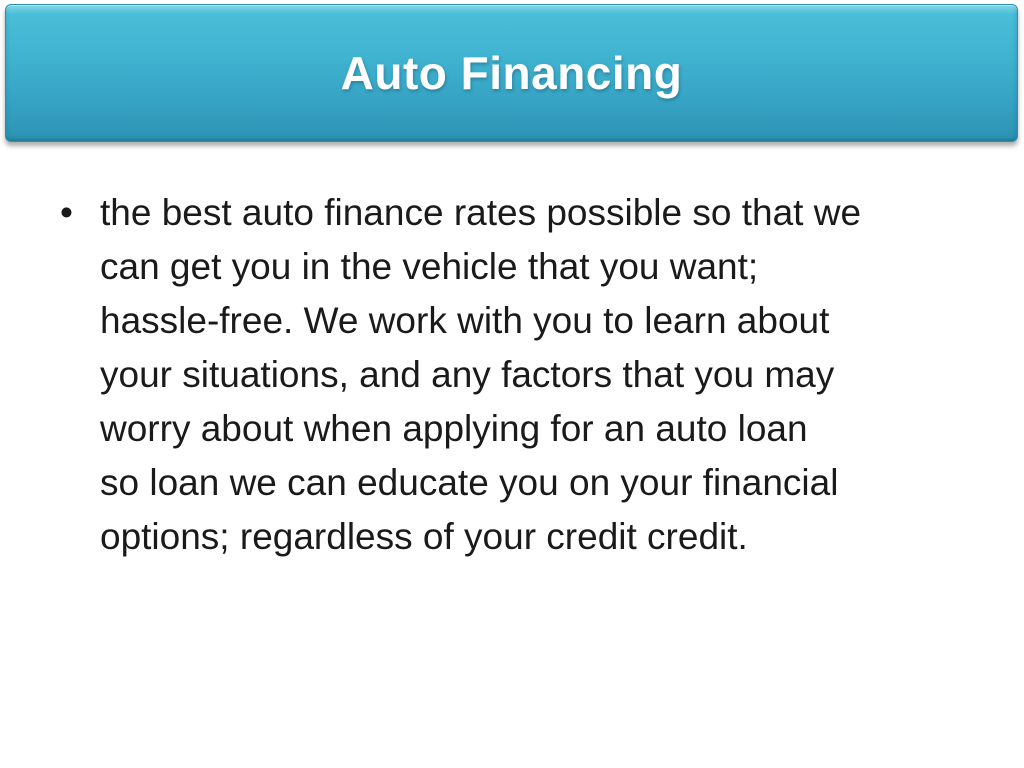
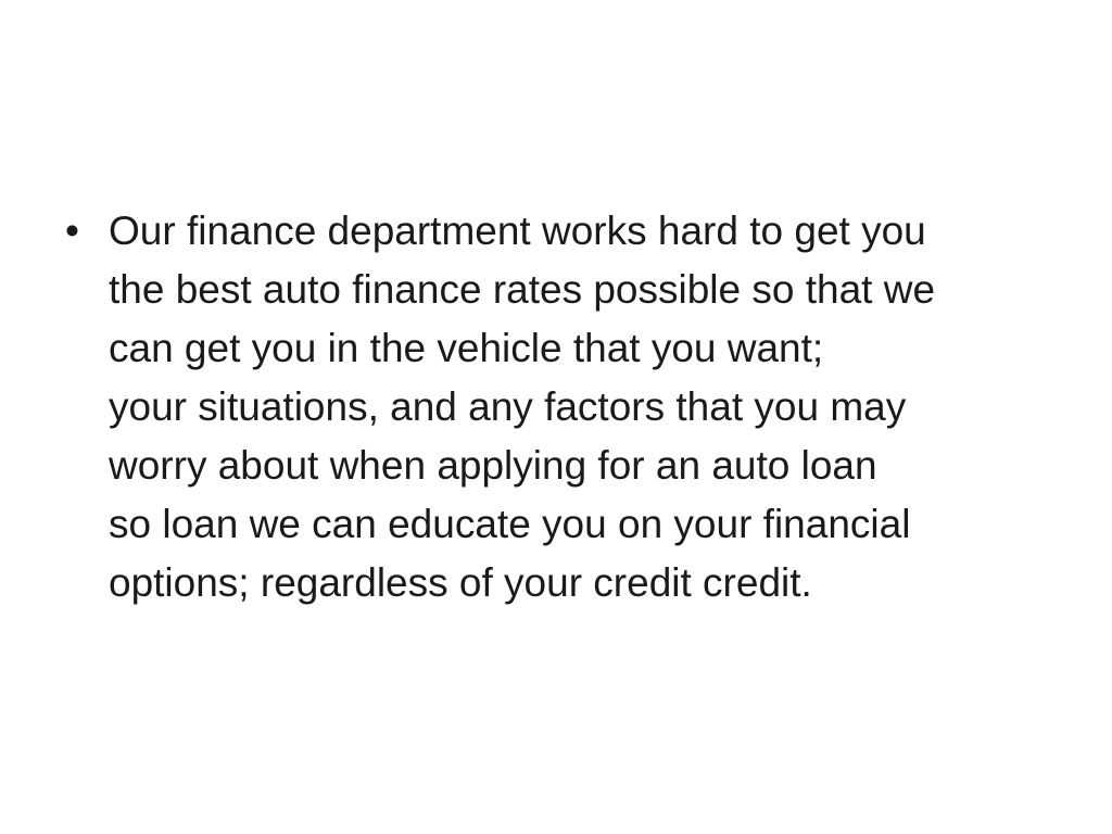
- Auto Financing
  •
+ Our finance department works hard to get you
  the best auto finance rates possible so that we
  can get you in the vehicle that you want;
- hassle-free. We work with you to learn about
  your situations, and any factors that you may
  worry about when applying for an auto loan
  so loan we can educate you on your financial
  options; regardless of your credit credit.
